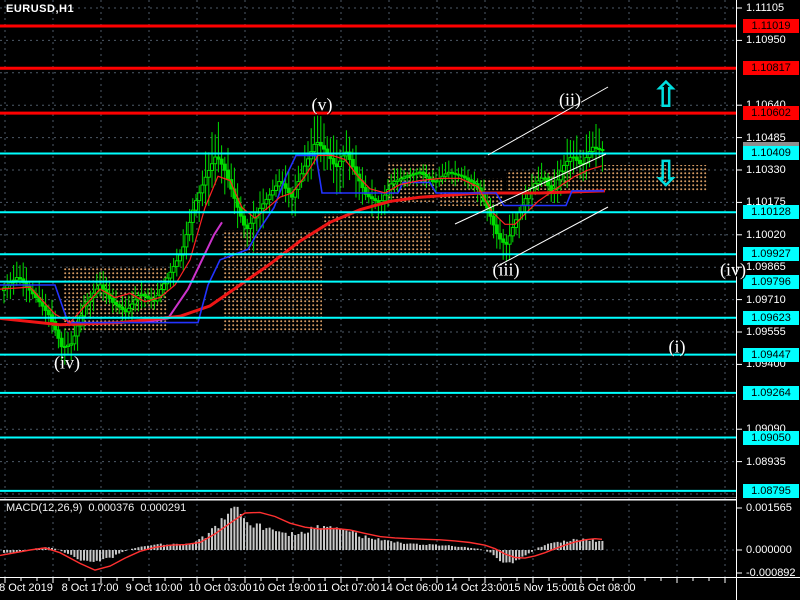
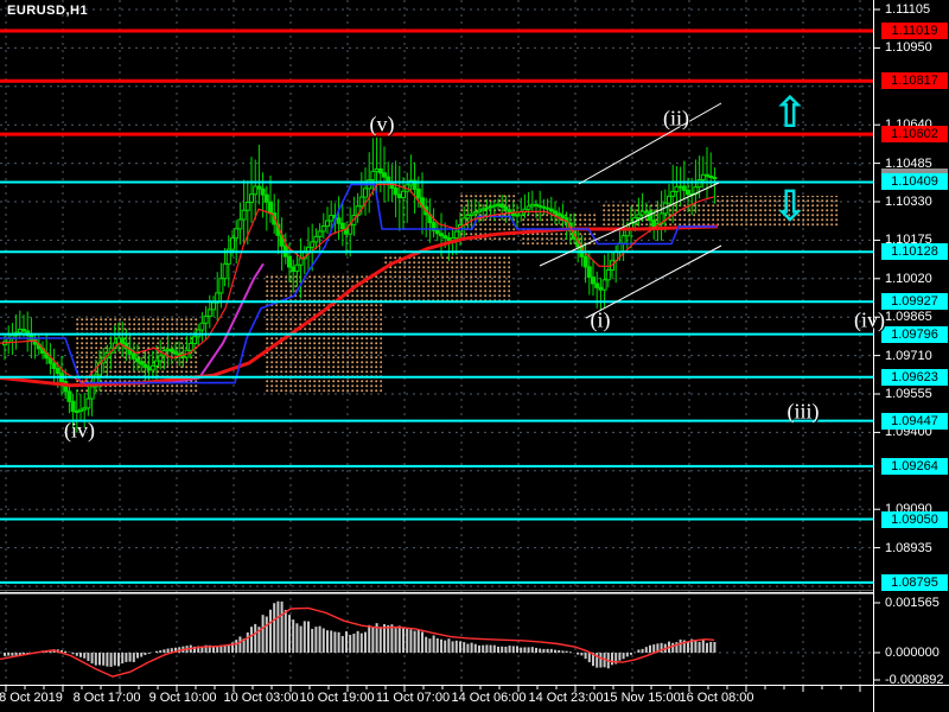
  EURUSD,H1
- MACD(12,26,9) 0.000376 0.000291
  1.11105
  1.10950
  1.10640
  1.10485
  1.10330
  1.10175
  1.10020
  1.09865
  1.09710
  1.09555
  1.09400
  1.09090
  1.08935
  1.11019
  1.10817
  1.10602
  1.10409
  1.10128
  1.09927
  1.09796
  1.09623
  1.09447
  1.09264
  1.09050
  1.08795
  0.001565
  0.000000
  -0.000892
  8 Oct 2019
  8 Oct 17:00
  9 Oct 10:00
  10 Oct 03:00
  10 Oct 19:00
  11 Oct 07:00
  14 Oct 06:00
  14 Oct 23:00
  15 Nov 15:00
  16 Oct 08:00
  (iv)
  (v)
- (iii)
+ (i)
  (ii)
- (i)
+ (iii)
  (iv)
  ⇧
  ⇩
